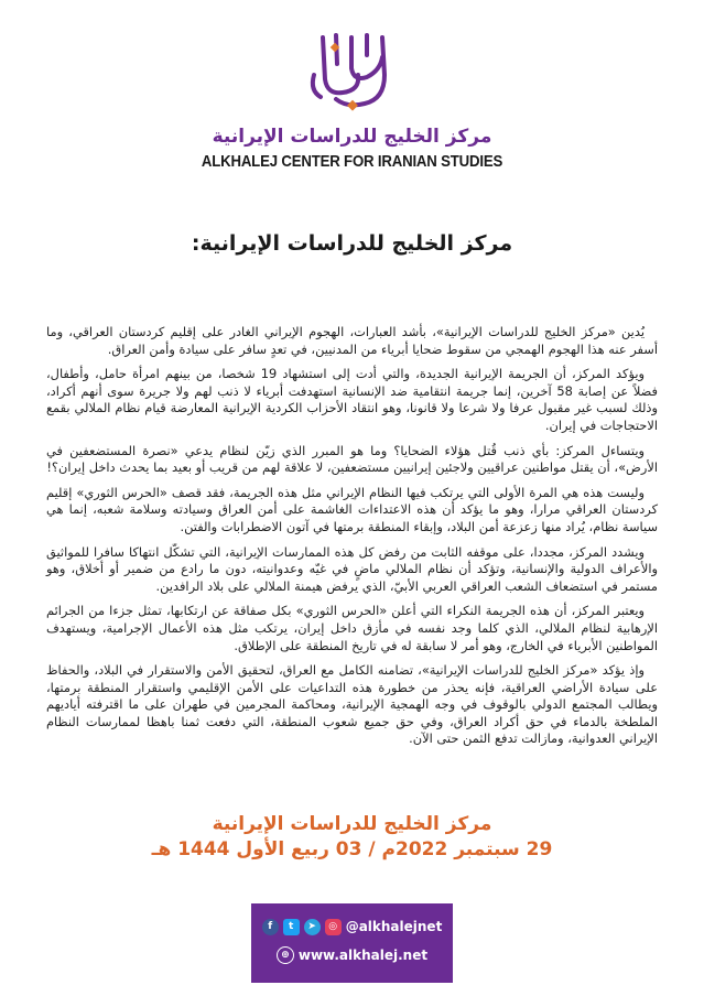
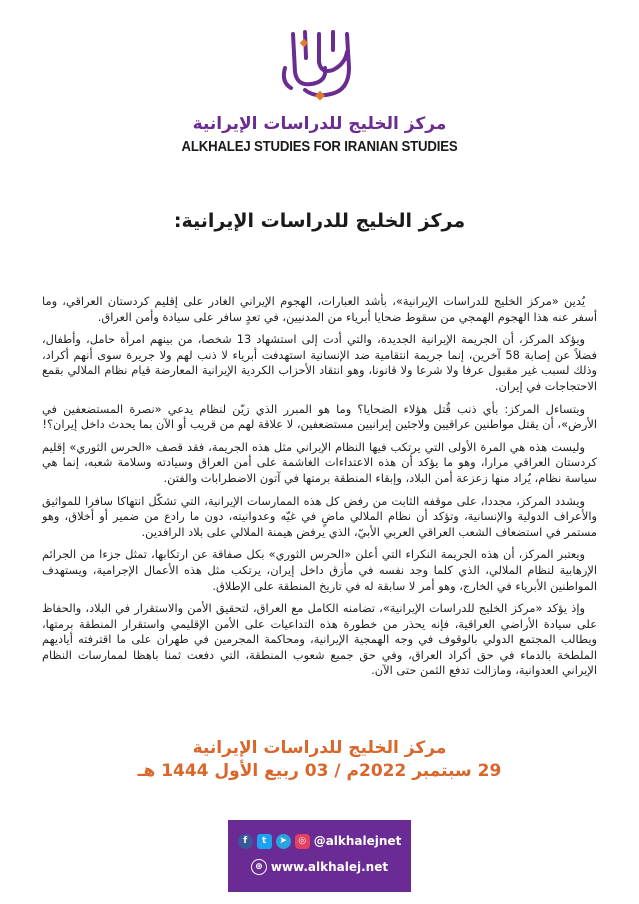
  مركز الخليج للدراسات الإيرانية
- ALKHALEJ CENTER FOR IRANIAN STUDIES
+ ALKHALEJ STUDIES FOR IRANIAN STUDIES
  مركز الخليج للدراسات الإيرانية:
  يُدين «مركز الخليج للدراسات الإيرانية»، بأشد العبارات، الهجوم الإيراني الغادر على إقليم كردستان العراقي، وما أسفر عنه هذا الهجوم الهمجي من سقوط ضحايا أبرياء من المدنيين، في تعدٍ سافر على سيادة وأمن العراق.
- ويؤكد المركز، أن الجريمة الإيرانية الجديدة، والتي أدت إلى استشهاد 19 شخصا، من بينهم امرأة حامل، وأطفال، فضلاً عن إصابة 58 آخرين، إنما جريمة انتقامية ضد الإنسانية استهدفت أبرياء لا ذنب لهم ولا جريرة سوى أنهم أكراد، وذلك لسبب غير مقبول عرفا ولا شرعا ولا قانونا، وهو انتقاد الأحزاب الكردية الإيرانية المعارضة قيام نظام الملالي بقمع الاحتجاجات في إيران.
+ ويؤكد المركز، أن الجريمة الإيرانية الجديدة، والتي أدت إلى استشهاد 13 شخصا، من بينهم امرأة حامل، وأطفال، فضلاً عن إصابة 58 آخرين، إنما جريمة انتقامية ضد الإنسانية استهدفت أبرياء لا ذنب لهم ولا جريرة سوى أنهم أكراد، وذلك لسبب غير مقبول عرفا ولا شرعا ولا قانونا، وهو انتقاد الأحزاب الكردية الإيرانية المعارضة قيام نظام الملالي بقمع الاحتجاجات في إيران.
- ويتساءل المركز: بأي ذنب قُتل هؤلاء الضحايا؟ وما هو المبرر الذي زيّن لنظام يدعي «نصرة المستضعفين في الأرض»، أن يقتل مواطنين عراقيين ولاجئين إيرانيين مستضعفين، لا علاقة لهم من قريب أو بعيد بما يحدث داخل إيران؟!
+ ويتساءل المركز: بأي ذنب قُتل هؤلاء الضحايا؟ وما هو المبرر الذي زيّن لنظام يدعي «نصرة المستضعفين في الأرض»، أن يقتل مواطنين عراقيين ولاجئين إيرانيين مستضعفين، لا علاقة لهم من قريب أو الآن بما يحدث داخل إيران؟!
  وليست هذه هي المرة الأولى التي يرتكب فيها النظام الإيراني مثل هذه الجريمة، فقد قصف «الحرس الثوري» إقليم كردستان العراقي مرارا، وهو ما يؤكد أن هذه الاعتداءات الغاشمة على أمن العراق وسيادته وسلامة شعبه، إنما هي سياسة نظام، يُراد منها زعزعة أمن البلاد، وإبقاء المنطقة برمتها في آتون الاضطرابات والفتن.
  ويشدد المركز، مجددا، على موقفه الثابت من رفض كل هذه الممارسات الإيرانية، التي تشكّل انتهاكا سافرا للمواثيق والأعراف الدولية والإنسانية، وتؤكد أن نظام الملالي ماضٍ في غيّه وعدوانيته، دون ما رادع من ضمير أو أخلاق، وهو مستمر في استضعاف الشعب العراقي العربي الأبيّ، الذي يرفض هيمنة الملالي على بلاد الرافدين.
  ويعتبر المركز، أن هذه الجريمة النكراء التي أعلن «الحرس الثوري» بكل صفاقة عن ارتكابها، تمثل جزءا من الجرائم الإرهابية لنظام الملالي، الذي كلما وجد نفسه في مأزق داخل إيران، يرتكب مثل هذه الأعمال الإجرامية، ويستهدف المواطنين الأبرياء في الخارج، وهو أمر لا سابقة له في تاريخ المنطقة على الإطلاق.
  وإذ يؤكد «مركز الخليج للدراسات الإيرانية»، تضامنه الكامل مع العراق، لتحقيق الأمن والاستقرار في البلاد، والحفاظ على سيادة الأراضي العراقية، فإنه يحذر من خطورة هذه التداعيات على الأمن الإقليمي واستقرار المنطقة برمتها، ويطالب المجتمع الدولي بالوقوف في وجه الهمجية الإيرانية، ومحاكمة المجرمين في طهران على ما اقترفته أياديهم الملطخة بالدماء في حق أكراد العراق، وفي حق جميع شعوب المنطقة، التي دفعت ثمنا باهظا لممارسات النظام الإيراني العدوانية، ومازالت تدفع الثمن حتى الآن.
  مركز الخليج للدراسات الإيرانية
  29 سبتمبر 2022م / 03 ربيع الأول 1444 هـ
  f
  t
  ➤
  ◎
  @alkhalejnet
  ⊕
  www.alkhalej.net
